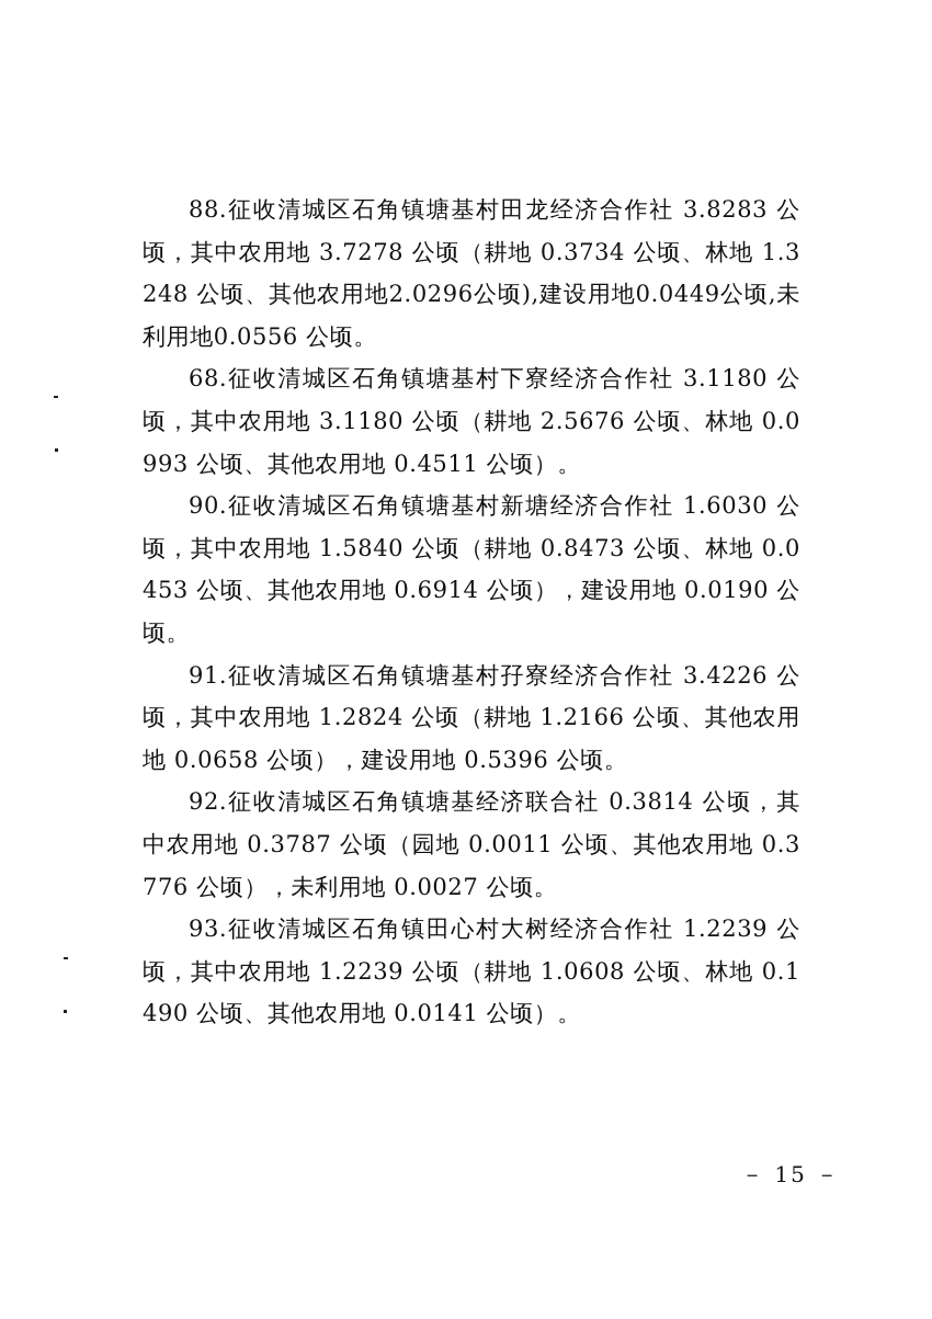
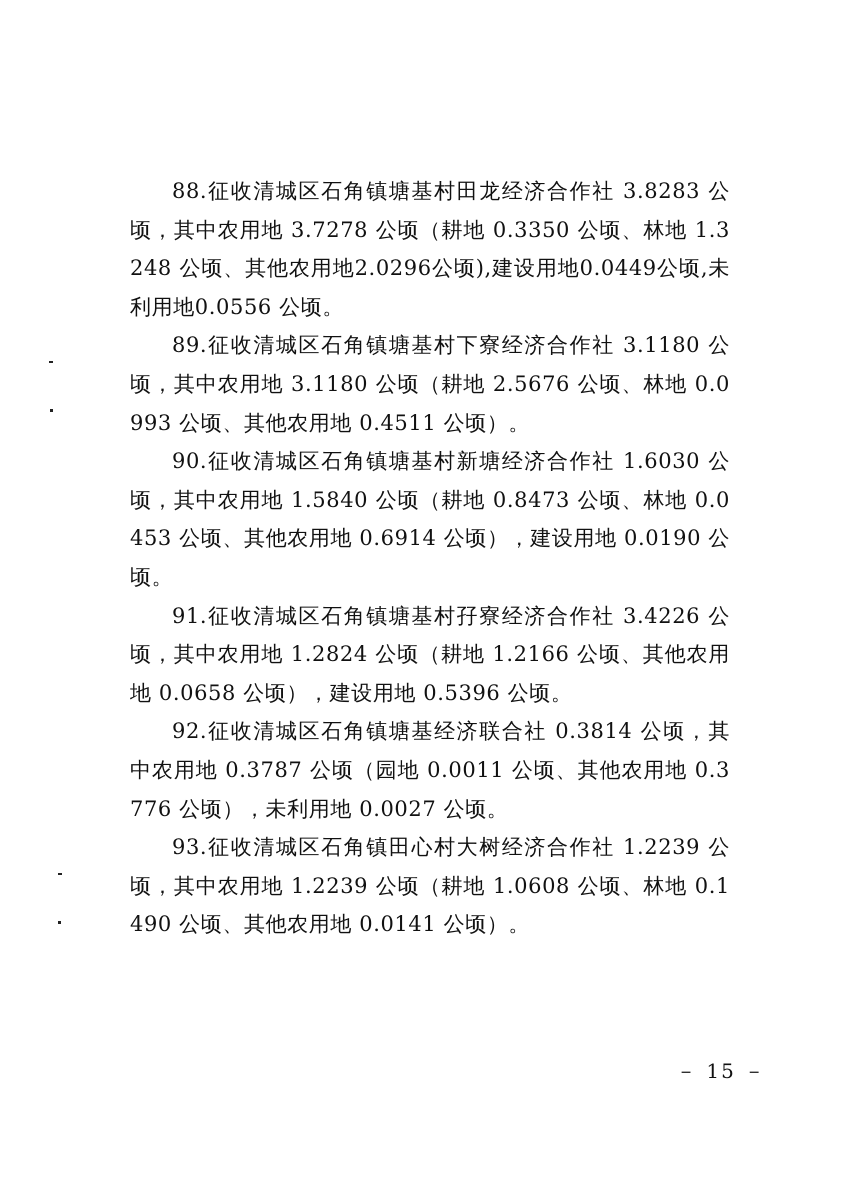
- 88.征收清城区石角镇塘基村田龙经济合作社 3.8283 公顷，其中农用地 3.7278 公顷（耕地 0.3734 公顷、林地 1.3248 公顷、其他农用地2.0296公顷),建设用地0.0449公顷,未利用地0.0556 公顷。
+ 88.征收清城区石角镇塘基村田龙经济合作社 3.8283 公顷，其中农用地 3.7278 公顷（耕地 0.3350 公顷、林地 1.3248 公顷、其他农用地2.0296公顷),建设用地0.0449公顷,未利用地0.0556 公顷。
- 68.征收清城区石角镇塘基村下寮经济合作社 3.1180 公顷，其中农用地 3.1180 公顷（耕地 2.5676 公顷、林地 0.0993 公顷、其他农用地 0.4511 公顷）。
+ 89.征收清城区石角镇塘基村下寮经济合作社 3.1180 公顷，其中农用地 3.1180 公顷（耕地 2.5676 公顷、林地 0.0993 公顷、其他农用地 0.4511 公顷）。
  90.征收清城区石角镇塘基村新塘经济合作社 1.6030 公顷，其中农用地 1.5840 公顷（耕地 0.8473 公顷、林地 0.0453 公顷、其他农用地 0.6914 公顷），建设用地 0.0190 公顷。
  91.征收清城区石角镇塘基村孖寮经济合作社 3.4226 公顷，其中农用地 1.2824 公顷（耕地 1.2166 公顷、其他农用地 0.0658 公顷），建设用地 0.5396 公顷。
  92.征收清城区石角镇塘基经济联合社 0.3814 公顷，其中农用地 0.3787 公顷（园地 0.0011 公顷、其他农用地 0.3776 公顷），未利用地 0.0027 公顷。
  93.征收清城区石角镇田心村大树经济合作社 1.2239 公顷，其中农用地 1.2239 公顷（耕地 1.0608 公顷、林地 0.1490 公顷、其他农用地 0.0141 公顷）。
  － 15 －
